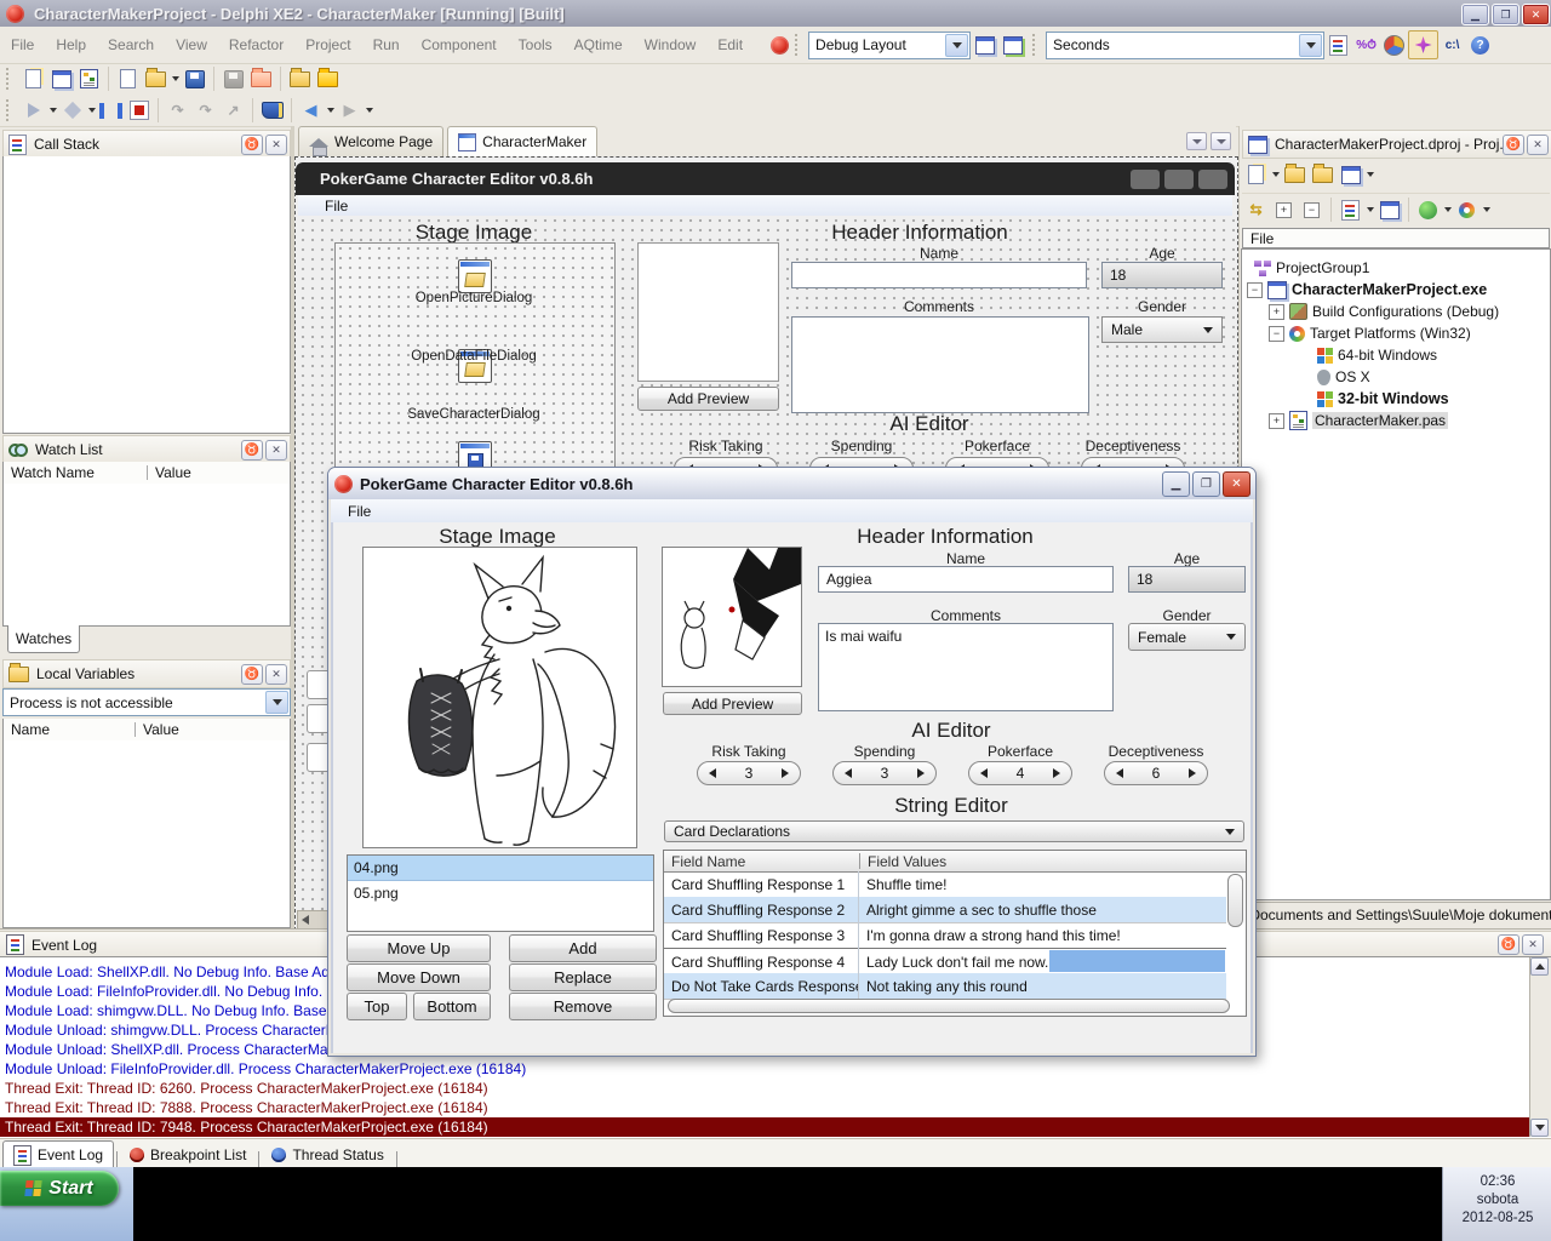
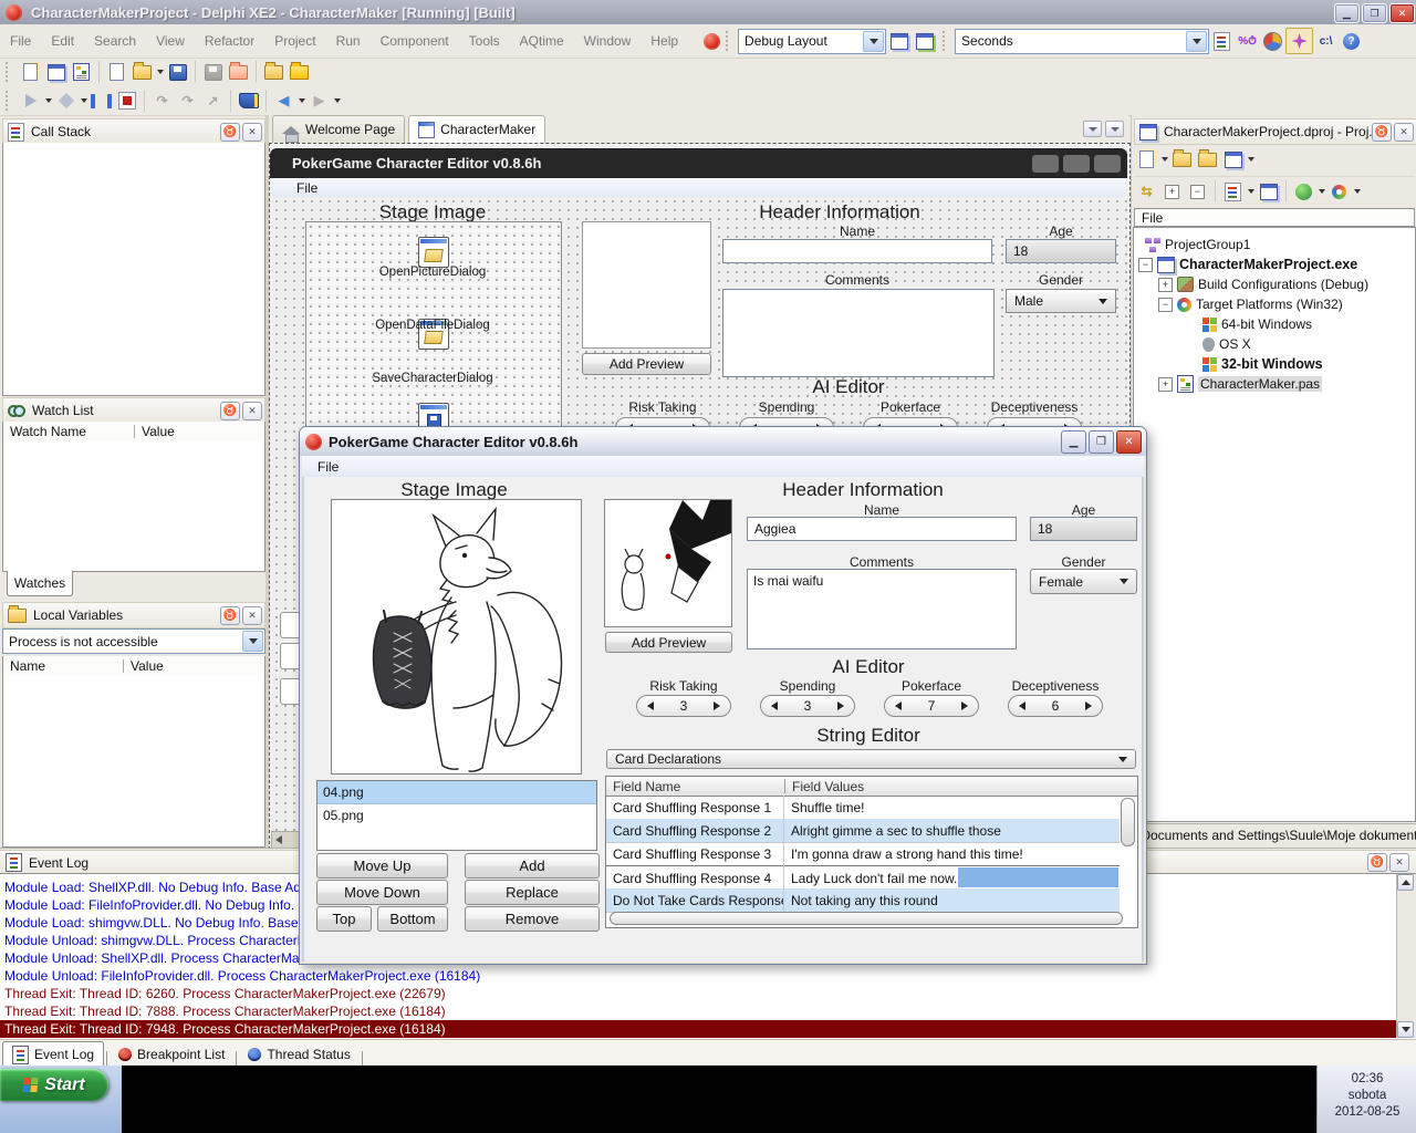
  CharacterMakerProject - Delphi XE2 - CharacterMaker [Running] [Built]
  ▁
  ❐
  ✕
  File
- Help
+ Edit
  Search
  View
  Refactor
  Project
  Run
  Component
  Tools
  AQtime
  Window
- Edit
+ Help
  Debug Layout
  Seconds
  %⏱
  c:\
  ?
  ↷
  ↷
  ↗
  ◀
  ▶
  Call Stack
  Watch List
  Watch Name
  Value
  Watches
  Local Variables
  Process is not accessible
  Name
  Value
  Welcome Page
  CharacterMaker
  PokerGame Character Editor v0.8.6h
  File
  Stage Image
  OpenPictureDialog
  OpenDataFileDialog
  SaveCharacterDialog
  Add Preview
  Header Information
  Name
  Age
  18
  Comments
  Gender
  Male
  AI Editor
  Risk Taking
  Spending
  Pokerface
  Deceptiveness
  CharacterMakerProject.dproj - Proj
  ⇆
  File
  ProjectGroup1
  CharacterMakerProject.exe
  Build Configurations (Debug)
  Target Platforms (Win32)
  64-bit Windows
  OS X
  32-bit Windows
  CharacterMaker.pas
  ocuments and Settings\Suule\Moje dokumen
  Event Log
  Module Load: ShellXP.dll. No Debug Info. Base Ad
  Module Load: FileInfoProvider.dll. No Debug Info.
  Module Load: shimgvw.DLL. No Debug Info. Base
  Module Unload: shimgvw.DLL. Process Character
  Module Unload: ShellXP.dll. Process CharacterMa
  Module Unload: FileInfoProvider.dll. Process CharacterMakerProject.exe (16184)
- Thread Exit: Thread ID: 6260. Process CharacterMakerProject.exe (16184)
+ Thread Exit: Thread ID: 6260. Process CharacterMakerProject.exe (22679)
  Thread Exit: Thread ID: 7888. Process CharacterMakerProject.exe (16184)
  Thread Exit: Thread ID: 7948. Process CharacterMakerProject.exe (16184)
  Event Log
  Breakpoint List
  Thread Status
  PokerGame Character Editor v0.8.6h
  ▁
  ❐
  ✕
  File
  Stage Image
  04.png
  05.png
  Move Up
  Move Down
  Top
  Bottom
  Add
  Replace
  Remove
  Add Preview
  Header Information
  Name
  Aggiea
  Age
  18
  Comments
  Is mai waifu
  Gender
  Female
  AI Editor
  Risk Taking
  Spending
  Pokerface
  Deceptiveness
  3
  3
- 4
+ 7
  6
  String Editor
  Card Declarations
  Field Name
  Field Values
  Card Shuffling Response 1
  Shuffle time!
  Card Shuffling Response 2
  Alright gimme a sec to shuffle those
  Card Shuffling Response 3
  I'm gonna draw a strong hand this time!
  Card Shuffling Response 4
  Lady Luck don't fail me now.
  Do Not Take Cards Respons
  Not taking any this round
  Start
  02:36
  sobota
  2012-08-25
